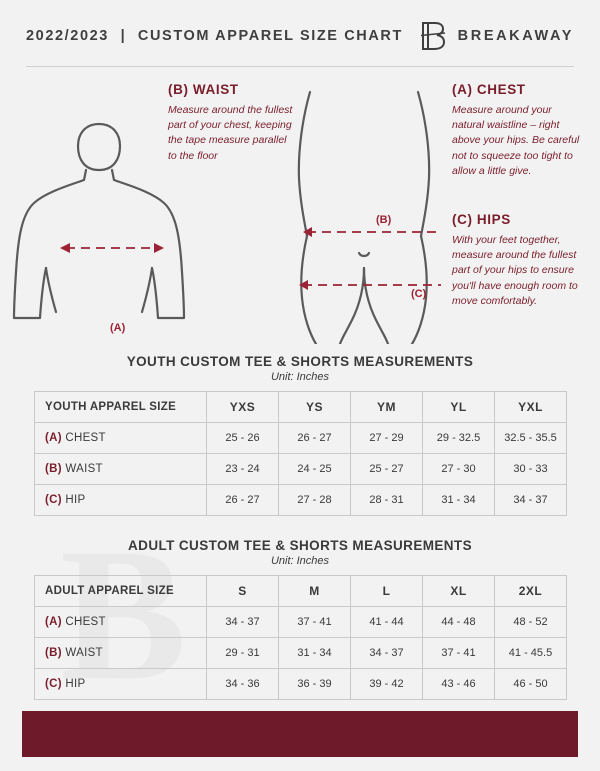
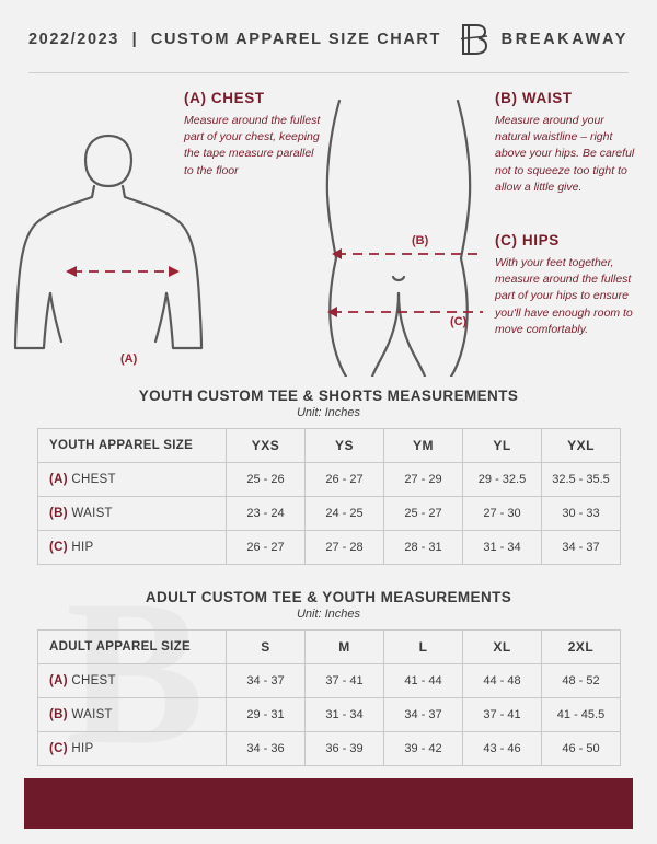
  B
  2022/2023 | CUSTOM APPAREL SIZE CHART
  BREAKAWAY
  (A)
  (B)
  (C)
- (B) WAIST
+ (A) CHEST
  Measure around the fullest part of your chest, keeping the tape measure parallel to the floor
- (A) CHEST
+ (B) WAIST
  Measure around your natural waistline – right above your hips. Be careful not to squeeze too tight to allow a little give.
  (C) HIPS
  With your feet together, measure around the fullest part of your hips to ensure you'll have enough room to move comfortably.
  YOUTH CUSTOM TEE & SHORTS MEASUREMENTS
  Unit: Inches
  YOUTH APPAREL SIZE	YXS	YS	YM	YL	YXL
  (A) CHEST	25 - 26	26 - 27	27 - 29	29 - 32.5	32.5 - 35.5
  (B) WAIST	23 - 24	24 - 25	25 - 27	27 - 30	30 - 33
  (C) HIP	26 - 27	27 - 28	28 - 31	31 - 34	34 - 37
- ADULT CUSTOM TEE & SHORTS MEASUREMENTS
+ ADULT CUSTOM TEE & YOUTH MEASUREMENTS
  Unit: Inches
  ADULT APPAREL SIZE	S	M	L	XL	2XL
  (A) CHEST	34 - 37	37 - 41	41 - 44	44 - 48	48 - 52
  (B) WAIST	29 - 31	31 - 34	34 - 37	37 - 41	41 - 45.5
  (C) HIP	34 - 36	36 - 39	39 - 42	43 - 46	46 - 50
